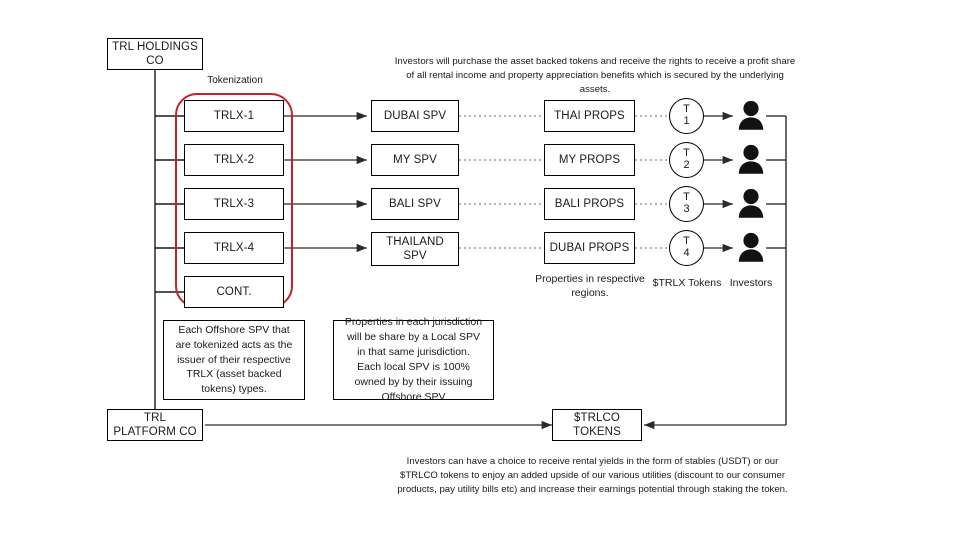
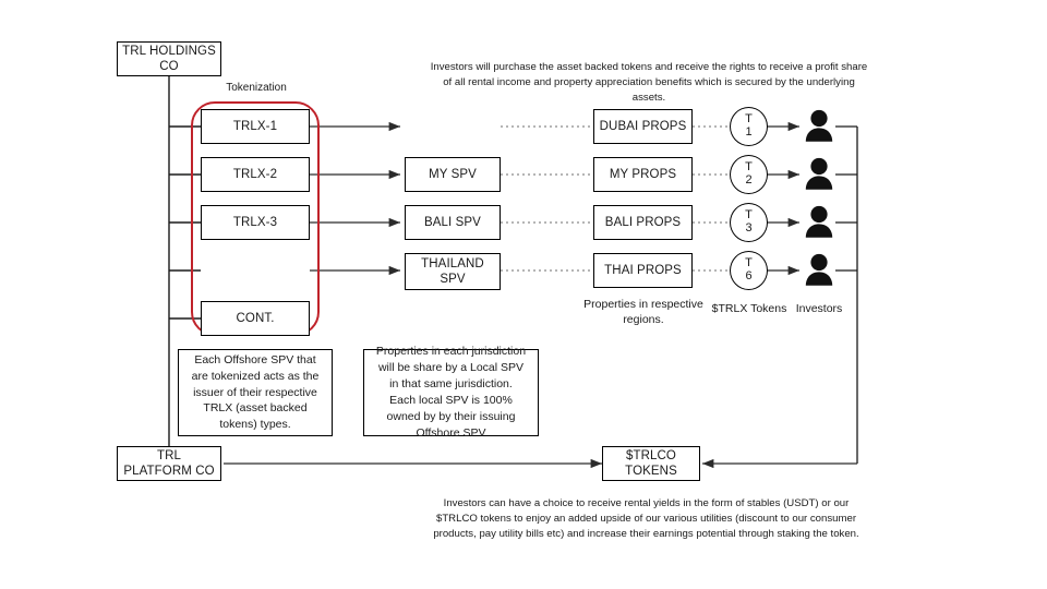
  TRL HOLDINGS CO
  TRL PLATFORM CO
  $TRLCO TOKENS
  Tokenization
  TRLX-1
  TRLX-2
  TRLX-3
- TRLX-4
  CONT.
- DUBAI SPV
  MY SPV
  BALI SPV
  THAILAND SPV
- THAI PROPS
+ DUBAI PROPS
  MY PROPS
  BALI PROPS
- DUBAI PROPS
+ THAI PROPS
  Properties in respective regions.
  T
  1
  T
  2
  T
  3
  T
- 4
+ 6
  $TRLX Tokens
  Investors
  Each Offshore SPV that are tokenized acts as the issuer of their respective TRLX (asset backed tokens) types.
  Properties in each jurisdiction will be share by a Local SPV in that same jurisdiction. Each local SPV is 100% owned by by their issuing Offshore SPV
  Investors will purchase the asset backed tokens and receive the rights to receive a profit share of all rental income and property appreciation benefits which is secured by the underlying assets.
  Investors can have a choice to receive rental yields in the form of stables (USDT) or our $TRLCO tokens to enjoy an added upside of our various utilities (discount to our consumer products, pay utility bills etc) and increase their earnings potential through staking the token.
